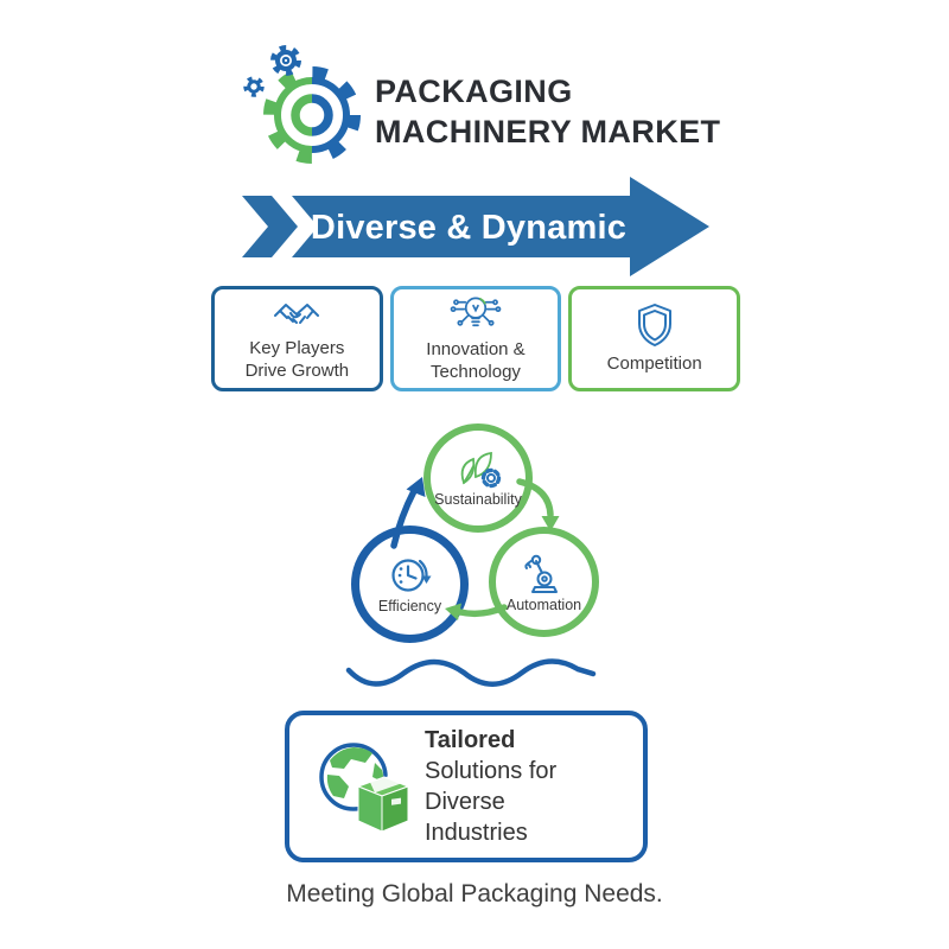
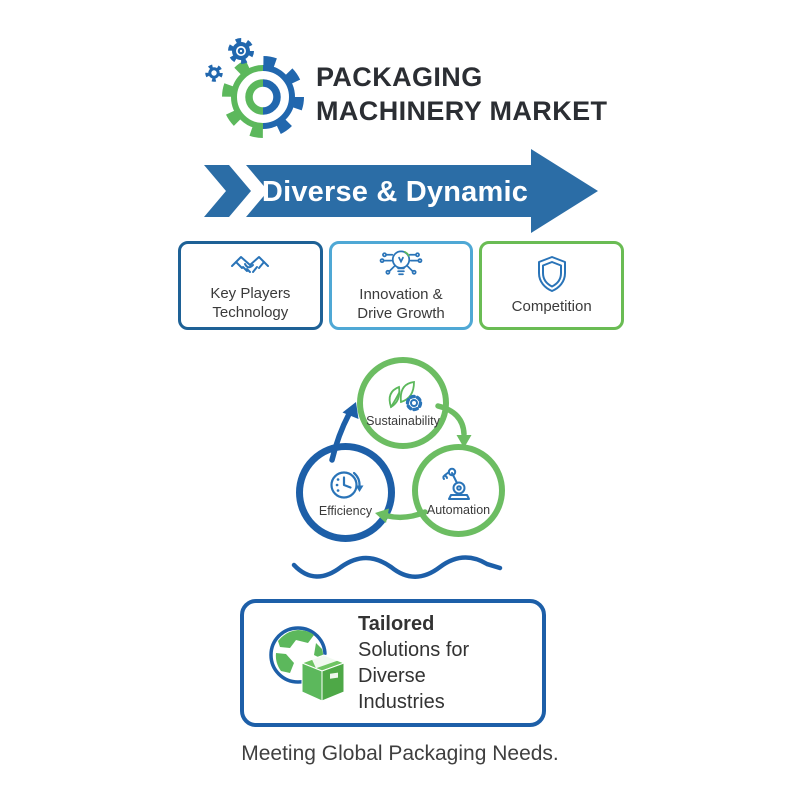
  PACKAGING
  MACHINERY MARKET
  Diverse & Dynamic
  Key Players
- Drive Growth
+ Technology
  Innovation &
- Technology
+ Drive Growth
  Competition
  Sustainability
  Efficiency
  Automation
  Tailored
  Solutions for Diverse
  Industries
  Meeting Global Packaging Needs.
